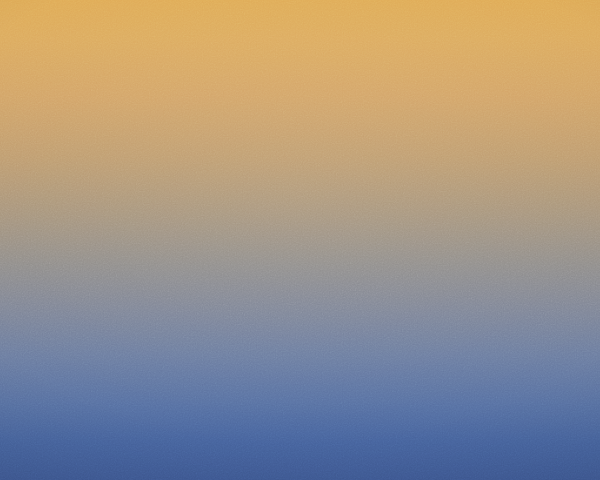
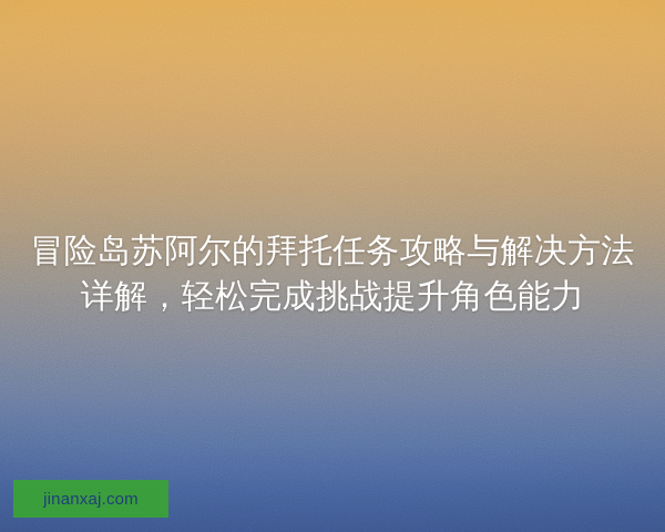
+ 冒险岛苏阿尔的拜托任务攻略与解决方法
+ 详解，轻松完成挑战提升角色能力
+ jinanxaj.com
